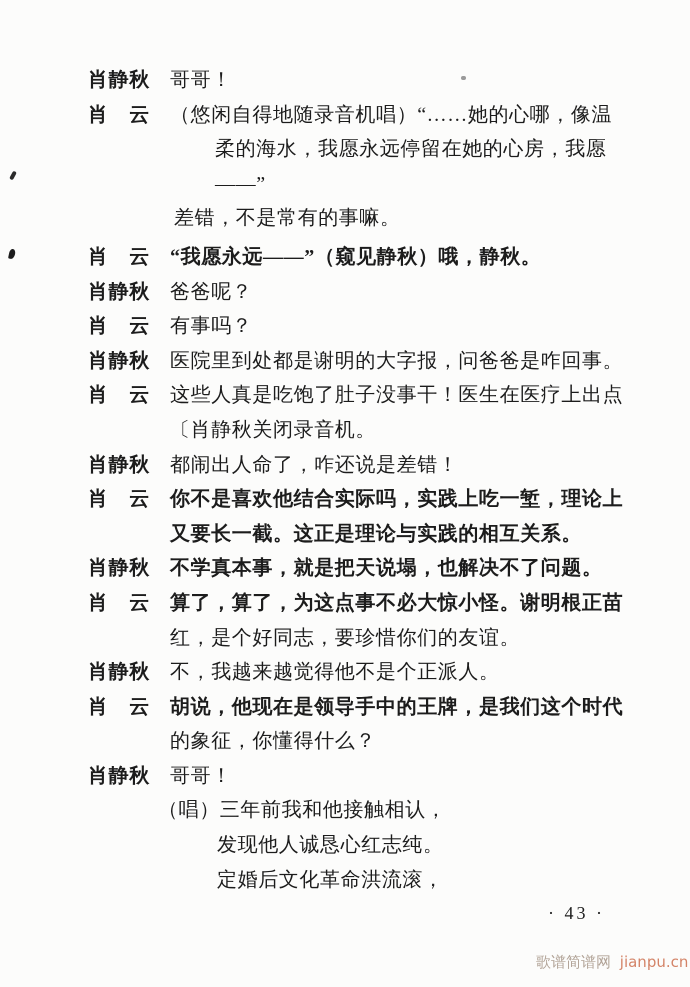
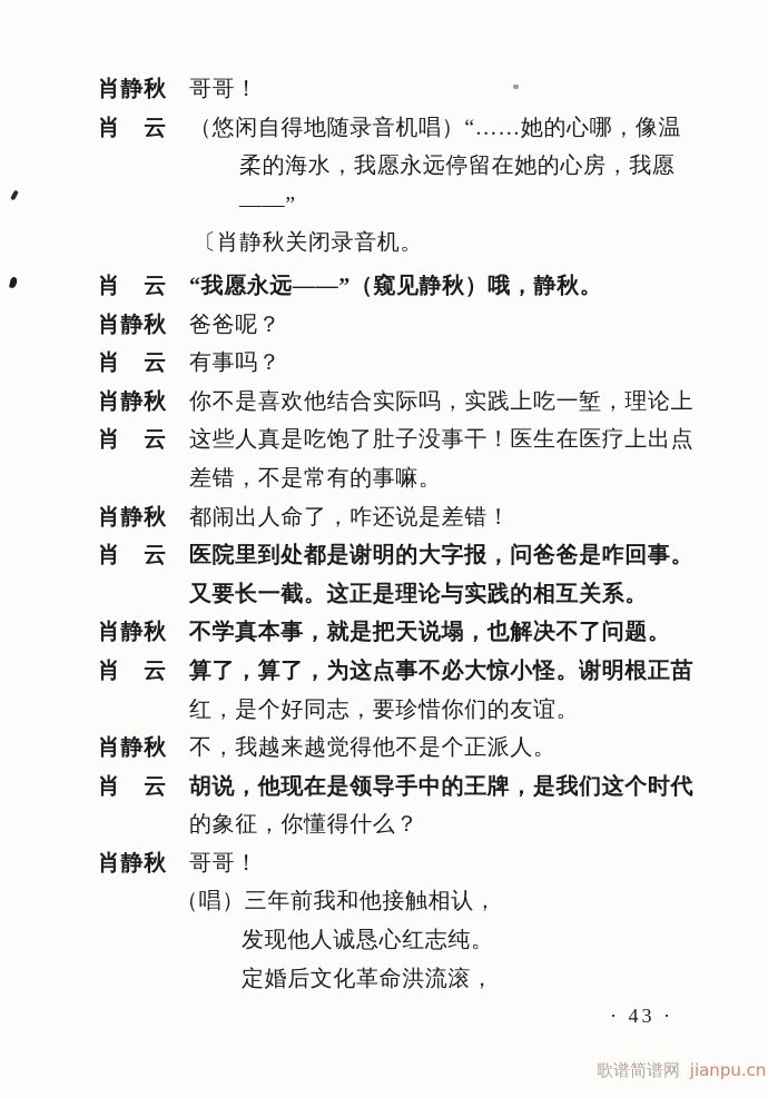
  肖静秋
  哥哥！
  肖 云
  （悠闲自得地随录音机唱）“……她的心哪，像温
  柔的海水，我愿永远停留在她的心房，我愿
  ——”
- 差错，不是常有的事嘛。
+ 〔肖静秋关闭录音机。
  肖 云
  “我愿永远——”（窥见静秋）哦，静秋。
  肖静秋
  爸爸呢？
  肖 云
  有事吗？
  肖静秋
- 医院里到处都是谢明的大字报，问爸爸是咋回事。
+ 你不是喜欢他结合实际吗，实践上吃一堑，理论上
  肖 云
  这些人真是吃饱了肚子没事干！医生在医疗上出点
- 〔肖静秋关闭录音机。
+ 差错，不是常有的事嘛。
  肖静秋
  都闹出人命了，咋还说是差错！
  肖 云
- 你不是喜欢他结合实际吗，实践上吃一堑，理论上
+ 医院里到处都是谢明的大字报，问爸爸是咋回事。
  又要长一截。这正是理论与实践的相互关系。
  肖静秋
  不学真本事，就是把天说塌，也解决不了问题。
  肖 云
  算了，算了，为这点事不必大惊小怪。谢明根正苗
  红，是个好同志，要珍惜你们的友谊。
  肖静秋
  不，我越来越觉得他不是个正派人。
  肖 云
  胡说，他现在是领导手中的王牌，是我们这个时代
  的象征，你懂得什么？
  肖静秋
  哥哥！
  （唱）三年前我和他接触相认，
  发现他人诚恳心红志纯。
  定婚后文化革命洪流滚，
  · 43 ·
  歌谱简谱网 jianpu.cn
